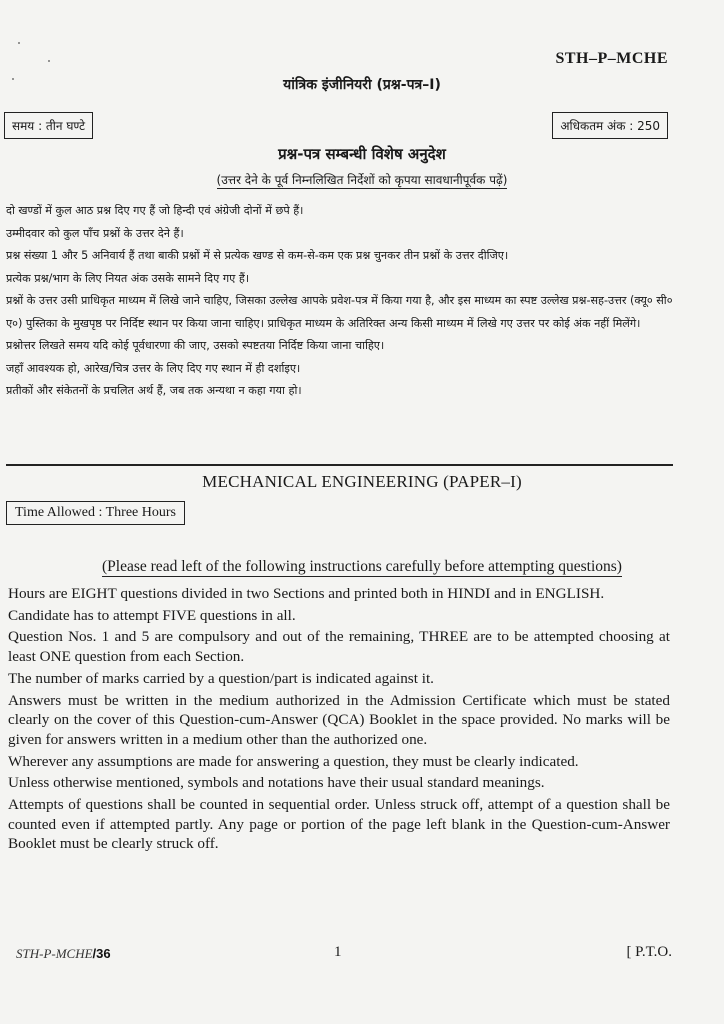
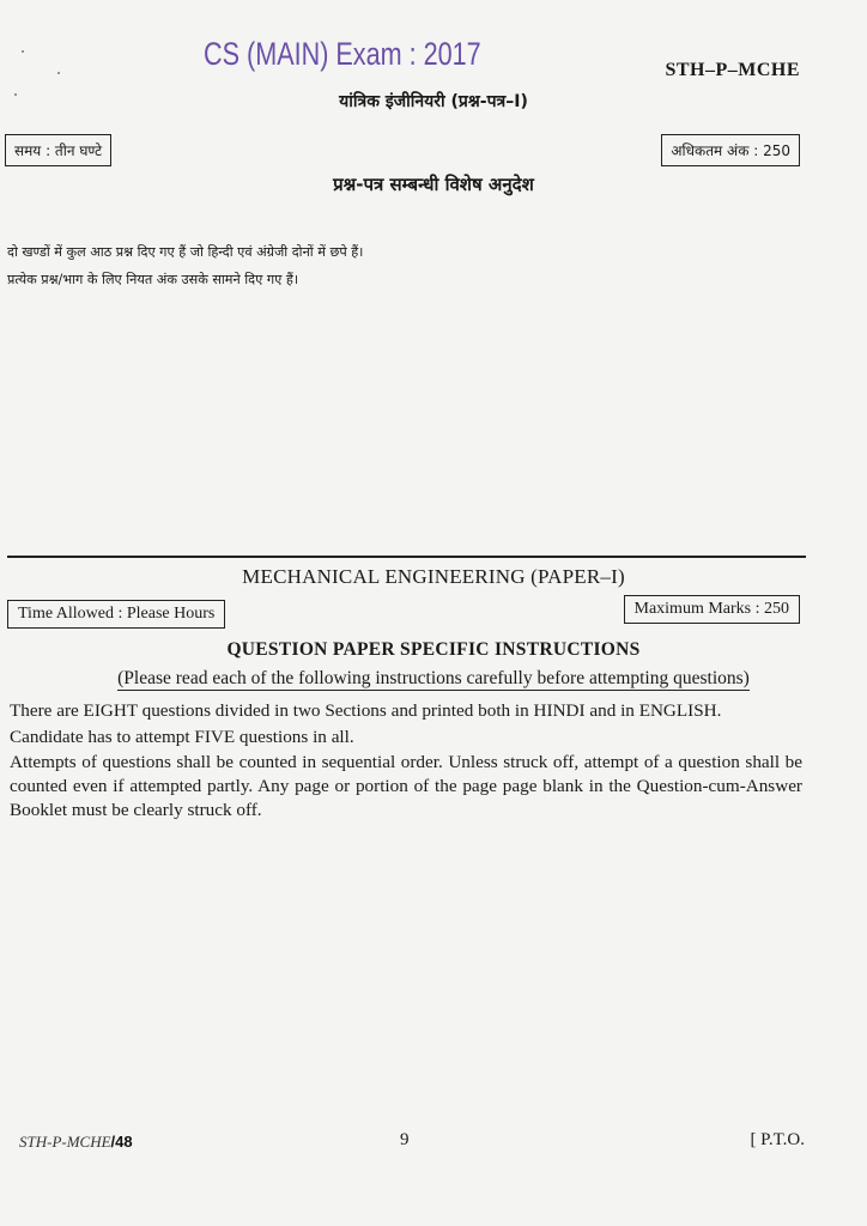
+ CS (MAIN) Exam : 2017
  STH–P–MCHE
  यांत्रिक इंजीनियरी (प्रश्न-पत्र–I)
  समय : तीन घण्टे
  अधिकतम अंक : 250
  प्रश्न-पत्र सम्बन्धी विशेष अनुदेश
- (उत्तर देने के पूर्व निम्नलिखित निर्देशों को कृपया सावधानीपूर्वक पढ़ें)
  दो खण्डों में कुल आठ प्रश्न दिए गए हैं जो हिन्दी एवं अंग्रेजी दोनों में छपे हैं।
- उम्मीदवार को कुल पाँच प्रश्नों के उत्तर देने हैं।
- प्रश्न संख्या 1 और 5 अनिवार्य हैं तथा बाकी प्रश्नों में से प्रत्येक खण्ड से कम-से-कम एक प्रश्न चुनकर तीन प्रश्नों के उत्तर दीजिए।
  प्रत्येक प्रश्न/भाग के लिए नियत अंक उसके सामने दिए गए हैं।
- प्रश्नों के उत्तर उसी प्राधिकृत माध्यम में लिखे जाने चाहिए, जिसका उल्लेख आपके प्रवेश-पत्र में किया गया है, और इस माध्यम का स्पष्ट उल्लेख प्रश्न-सह-उत्तर (क्यू० सी० ए०) पुस्तिका के मुखपृष्ठ पर निर्दिष्ट स्थान पर किया जाना चाहिए। प्राधिकृत माध्यम के अतिरिक्त अन्य किसी माध्यम में लिखे गए उत्तर पर कोई अंक नहीं मिलेंगे।
- प्रश्नोत्तर लिखते समय यदि कोई पूर्वधारणा की जाए, उसको स्पष्टतया निर्दिष्ट किया जाना चाहिए।
- जहाँ आवश्यक हो, आरेख/चित्र उत्तर के लिए दिए गए स्थान में ही दर्शाइए।
- प्रतीकों और संकेतनों के प्रचलित अर्थ हैं, जब तक अन्यथा न कहा गया हो।
  MECHANICAL ENGINEERING (PAPER–I)
- Time Allowed : Three Hours
+ Time Allowed : Please Hours
+ Maximum Marks : 250
+ QUESTION PAPER SPECIFIC INSTRUCTIONS
- (Please read left of the following instructions carefully before attempting questions)
+ (Please read each of the following instructions carefully before attempting questions)
- Hours are EIGHT questions divided in two Sections and printed both in HINDI and in ENGLISH.
+ There are EIGHT questions divided in two Sections and printed both in HINDI and in ENGLISH.
  Candidate has to attempt FIVE questions in all.
- Question Nos. 1 and 5 are compulsory and out of the remaining, THREE are to be attempted choosing at least ONE question from each Section.
- The number of marks carried by a question/part is indicated against it.
- Answers must be written in the medium authorized in the Admission Certificate which must be stated clearly on the cover of this Question-cum-Answer (QCA) Booklet in the space provided. No marks will be given for answers written in a medium other than the authorized one.
- Wherever any assumptions are made for answering a question, they must be clearly indicated.
- Unless otherwise mentioned, symbols and notations have their usual standard meanings.
- Attempts of questions shall be counted in sequential order. Unless struck off, attempt of a question shall be counted even if attempted partly. Any page or portion of the page left blank in the Question-cum-Answer Booklet must be clearly struck off.
+ Attempts of questions shall be counted in sequential order. Unless struck off, attempt of a question shall be counted even if attempted partly. Any page or portion of the page page blank in the Question-cum-Answer Booklet must be clearly struck off.
- STH-P-MCHE/36
+ STH-P-MCHE/48
- 1
+ 9
  [ P.T.O.
